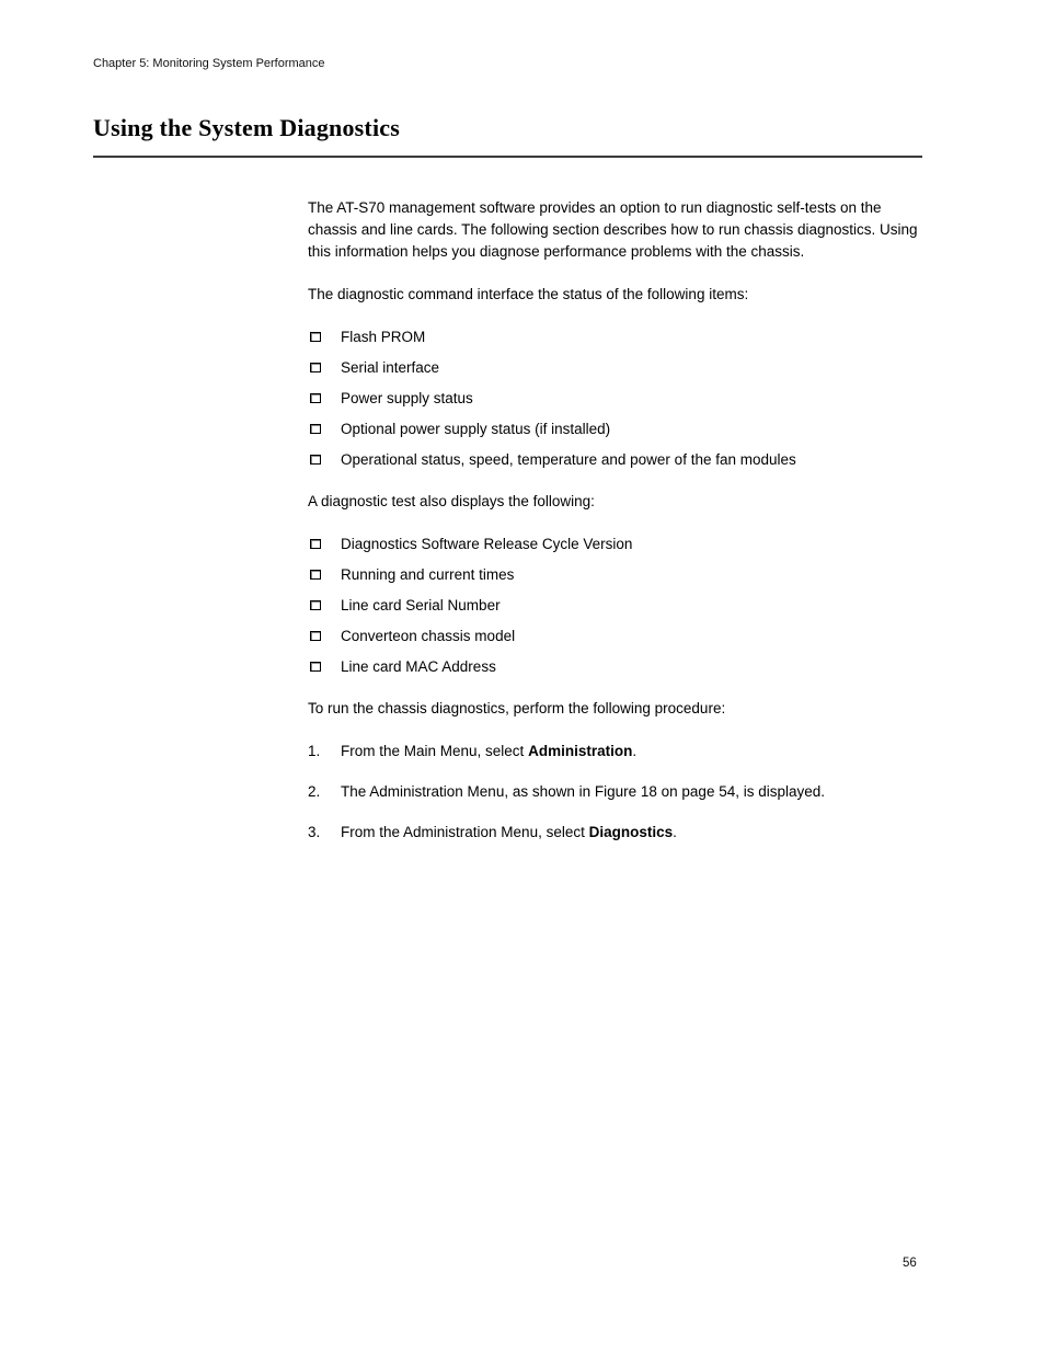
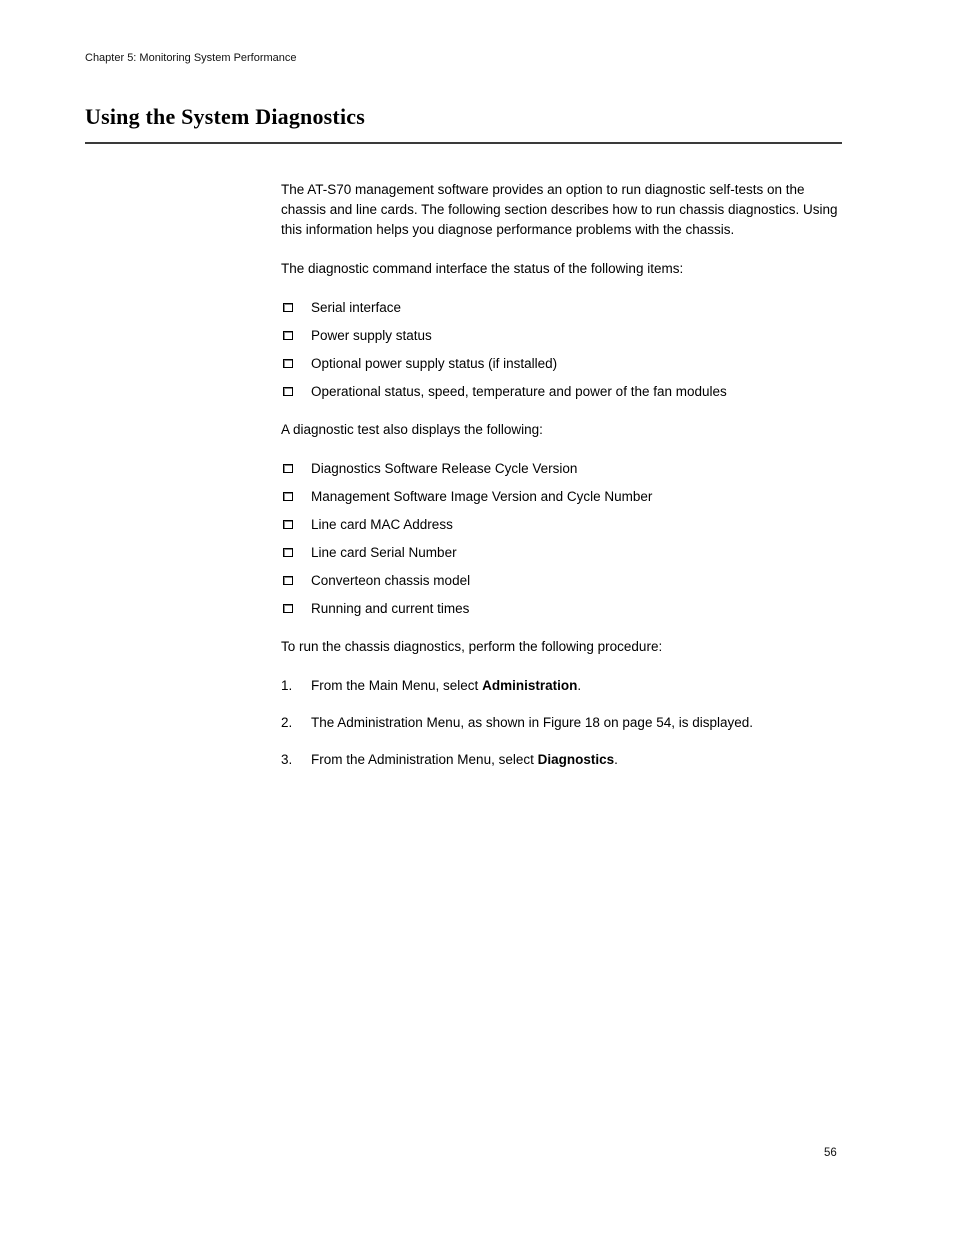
  Chapter 5: Monitoring System Performance
  Using the System Diagnostics
  The AT-S70 management software provides an option to run diagnostic self-tests on the chassis and line cards. The following section describes how to run chassis diagnostics. Using this information helps you diagnose performance problems with the chassis.
  The diagnostic command interface the status of the following items:
- Flash PROM
  Serial interface
  Power supply status
  Optional power supply status (if installed)
  Operational status, speed, temperature and power of the fan modules
  A diagnostic test also displays the following:
  Diagnostics Software Release Cycle Version
+ Management Software Image Version and Cycle Number
- Running and current times
+ Line card MAC Address
  Line card Serial Number
  Converteon chassis model
- Line card MAC Address
+ Running and current times
  To run the chassis diagnostics, perform the following procedure:
  1.
  From the Main Menu, select Administration.
  2.
  The Administration Menu, as shown in Figure 18 on page 54, is displayed.
  3.
  From the Administration Menu, select Diagnostics.
  56
